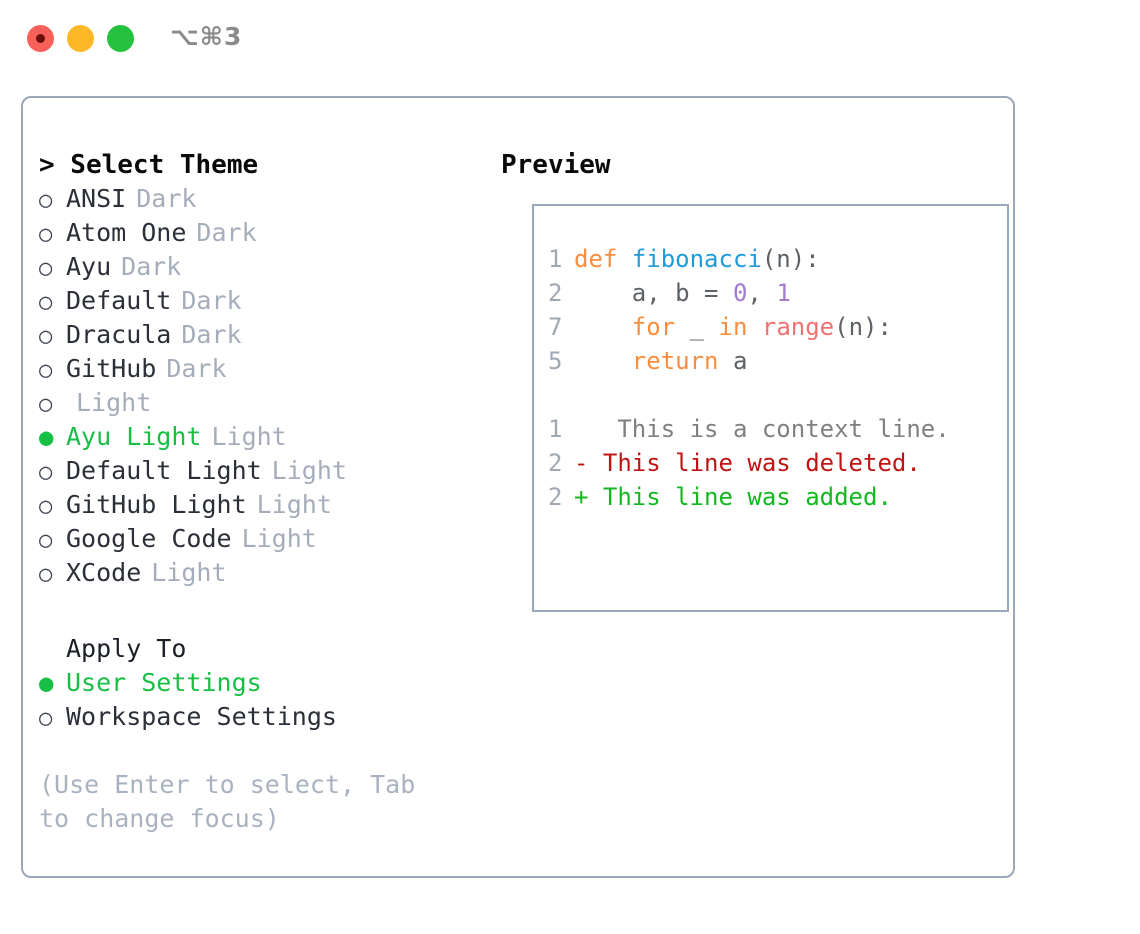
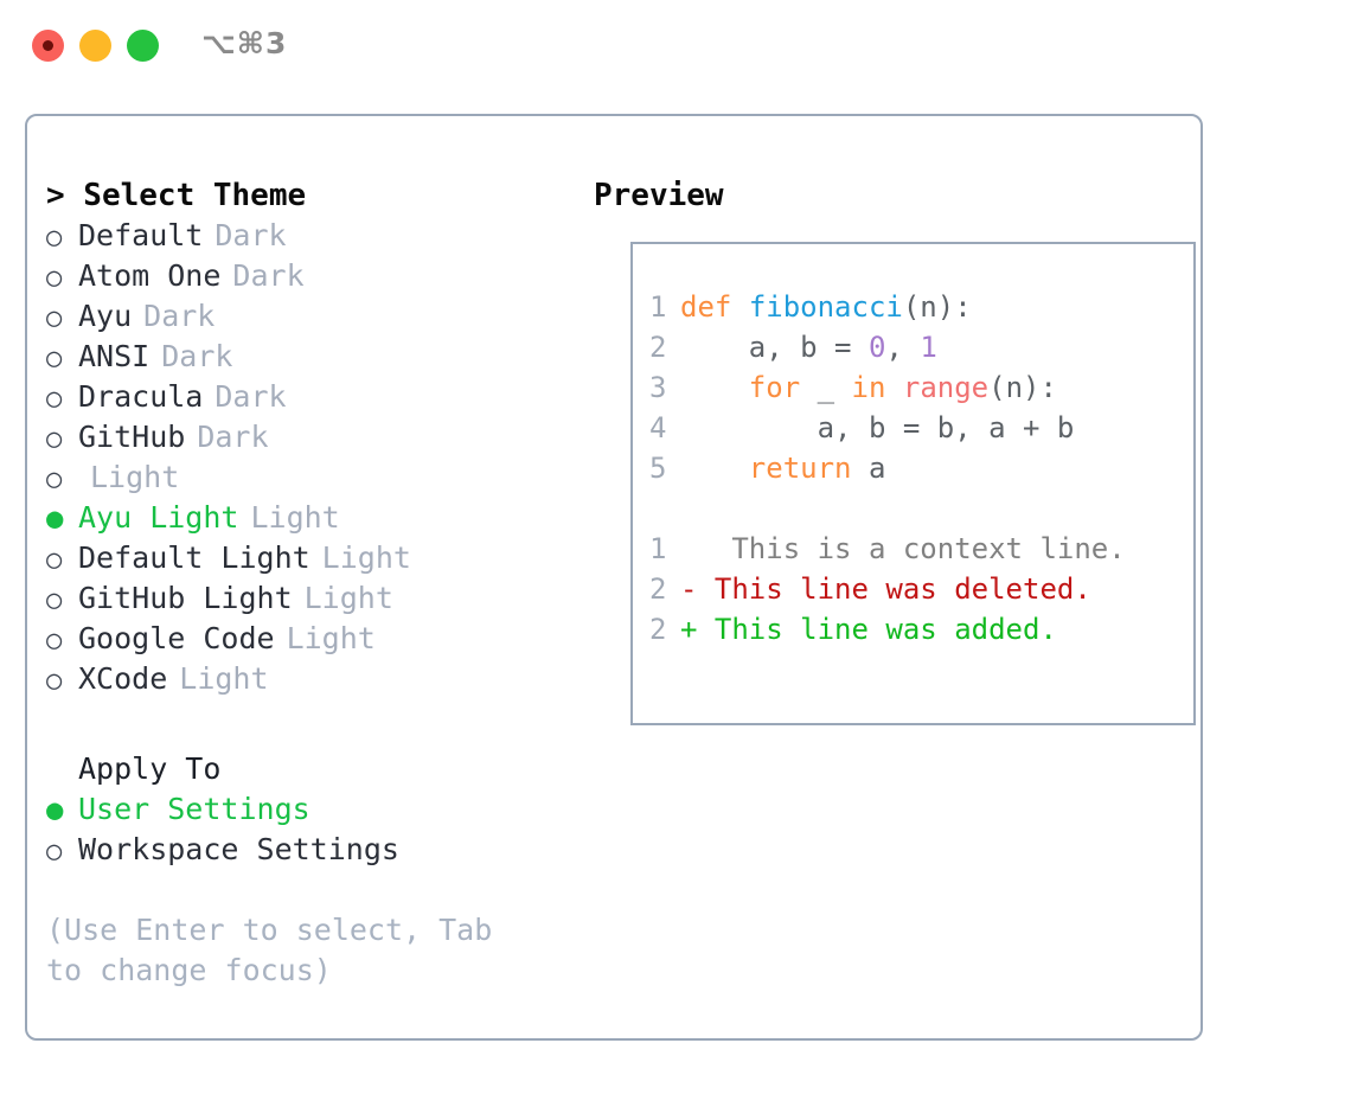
  ⌥⌘3
  > Select Theme
  ○
- ANSI
+ Default
  Dark
  ○
  Atom One
  Dark
  ○
  Ayu
  Dark
  ○
- Default
+ ANSI
  Dark
  ○
  Dracula
  Dark
  ○
  GitHub
  Dark
  ○
  Light
  ●
  Ayu Light
  Light
  ○
  Default Light
  Light
  ○
  GitHub Light
  Light
  ○
  Google Code
  Light
  ○
  XCode
  Light
  Apply To
  ●
  User Settings
  ○
  Workspace Settings
  (Use Enter to select, Tab to change focus)
  Preview
  1 def fibonacci(n):
  2 a, b = 0, 1
- 7 for _ in range(n):
+ 3 for _ in range(n):
+ 4 a, b = b, a + b
  5 return a
  1 This is a context line.
  2 - This line was deleted.
  2 + This line was added.
